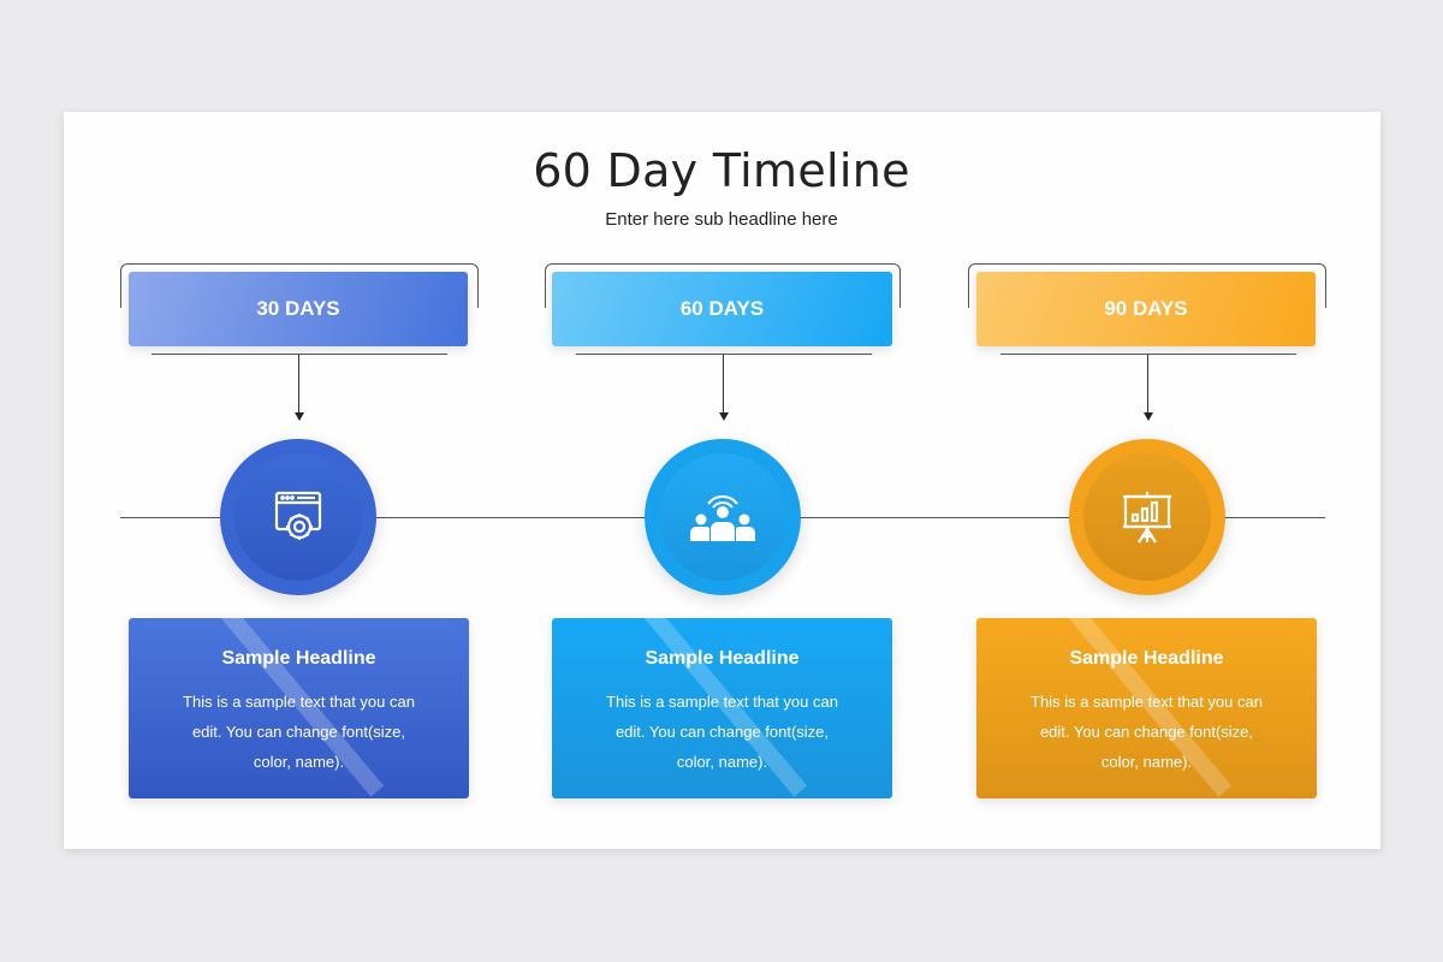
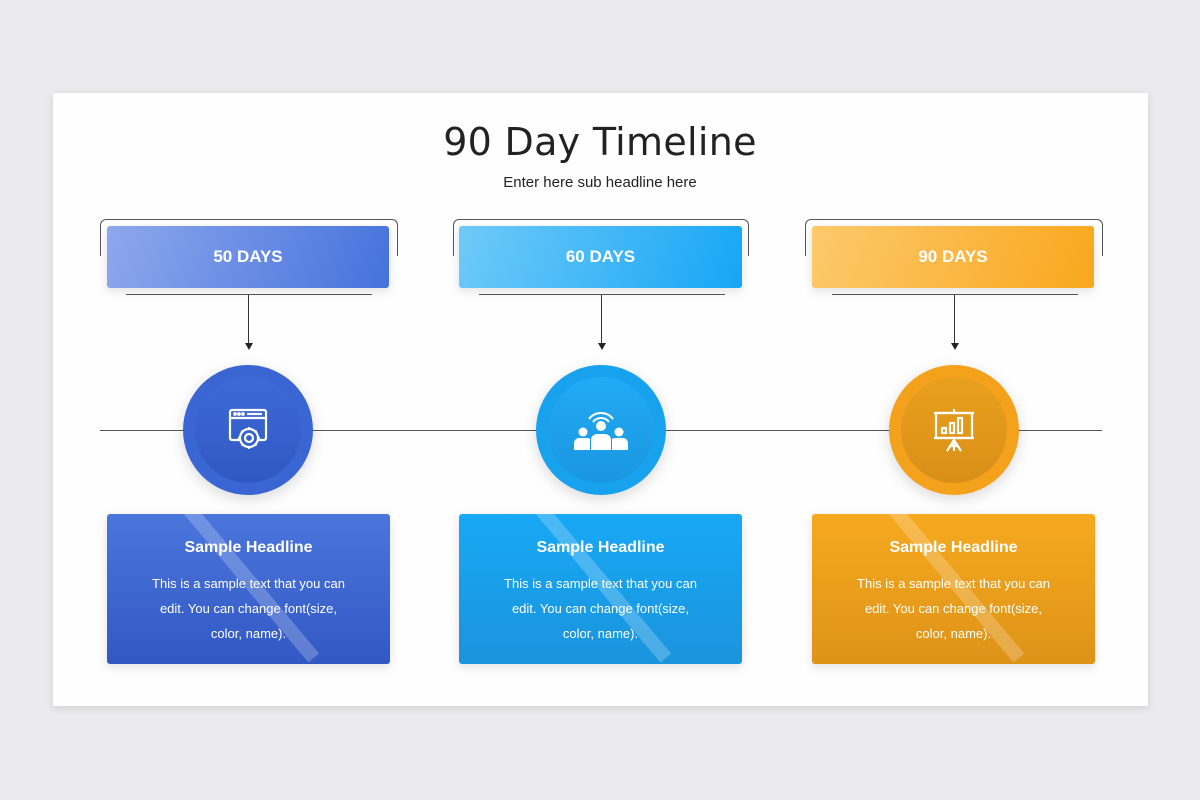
- 60 Day Timeline
+ 90 Day Timeline
  Enter here sub headline here
- 30 DAYS
+ 50 DAYS
  Sample Headline
  This is a sample text that you can edit. You can change font(size, color, name).
  60 DAYS
  Sample Headline
  This is a sample text that you can edit. You can change font(size, color, name).
  90 DAYS
  Sample Headline
  This is a sample text that you can edit. You can change font(size, color, name).
